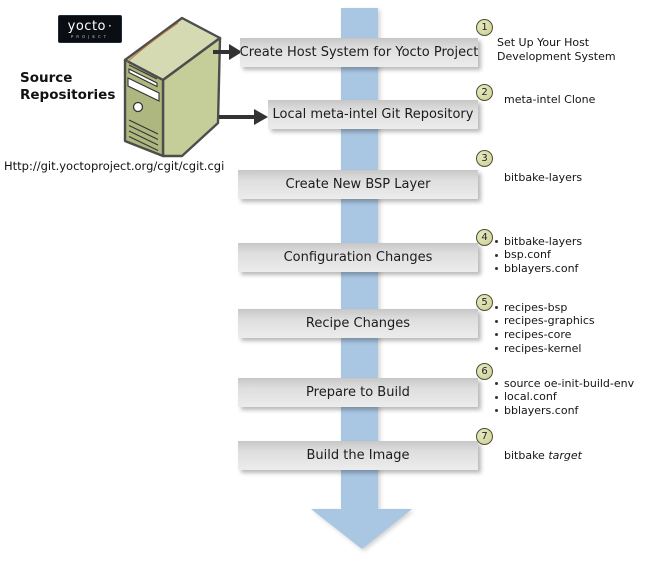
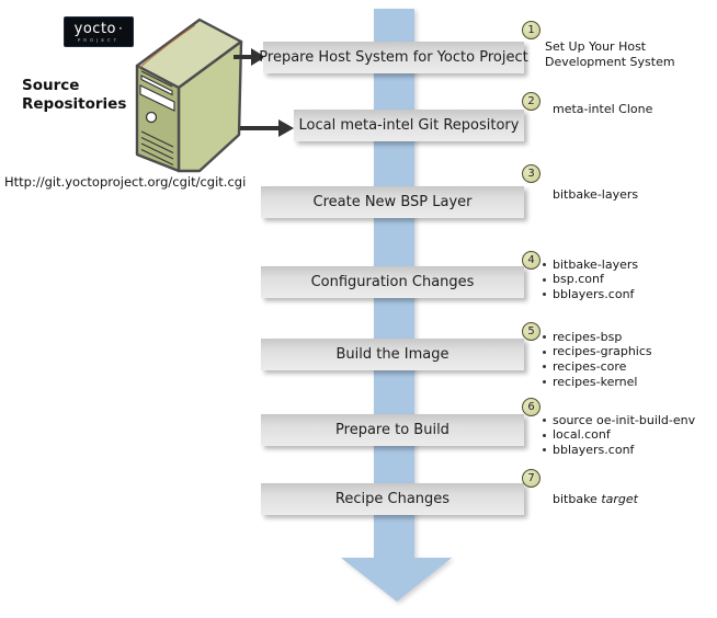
  yocto ·
  Source Repositories
  Http://git.yoctoproject.org/cgit/cgit.cgi
- Create Host System for Yocto Project
+ Prepare Host System for Yocto Project
  Local meta-intel Git Repository
  Create New BSP Layer
  Configuration Changes
- Recipe Changes
+ Build the Image
  Prepare to Build
- Build the Image
+ Recipe Changes
  1
  2
  3
  4
  5
  6
  7
  Set Up Your Host
  Development System
  meta-intel Clone
  bitbake-layers
  bitbake-layers
  bsp.conf
  bblayers.conf
  recipes-bsp
  recipes-graphics
  recipes-core
  recipes-kernel
  source oe-init-build-env
  local.conf
  bblayers.conf
  bitbake target
